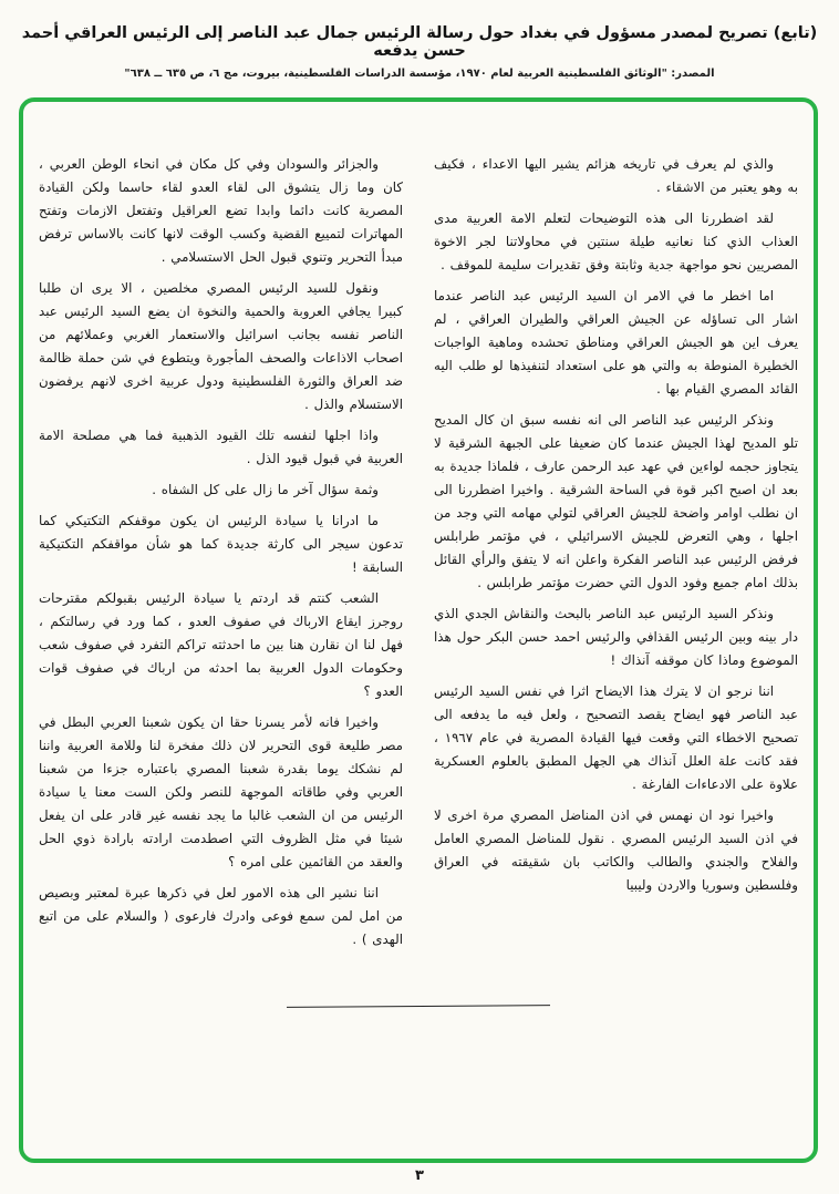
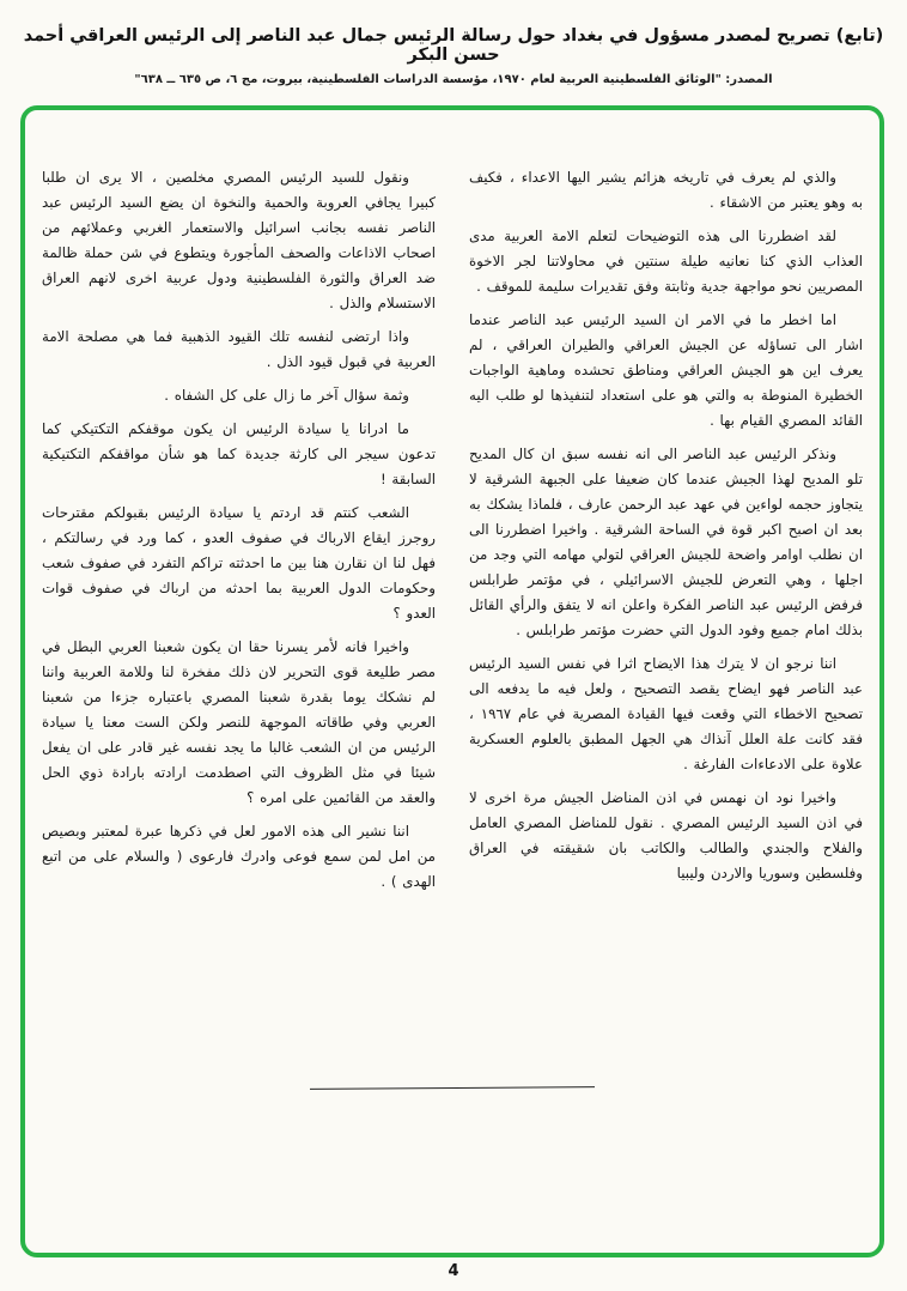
- (تابع) تصريح لمصدر مسؤول في بغداد حول رسالة الرئيس جمال عبد الناصر إلى الرئيس العراقي أحمد حسن يدفعه
+ (تابع) تصريح لمصدر مسؤول في بغداد حول رسالة الرئيس جمال عبد الناصر إلى الرئيس العراقي أحمد حسن البكر
  المصدر: "الوثائق الفلسطينية العربية لعام ١٩٧٠، مؤسسة الدراسات الفلسطينية، بيروت، مج ٦، ص ٦٣٥ ــ ٦٣٨"
  والذي لم يعرف في تاريخه هزائم يشير اليها الاعداء ، فكيف به وهو يعتبر من الاشقاء .
  لقد اضطررنا الى هذه التوضيحات لتعلم الامة العربية مدى العذاب الذي كنا نعانيه طيلة سنتين في محاولاتنا لجر الاخوة المصريين نحو مواجهة جدية وثابتة وفق تقديرات سليمة للموقف .
  اما اخطر ما في الامر ان السيد الرئيس عبد الناصر عندما اشار الى تساؤله عن الجيش العراقي والطيران العراقي ، لم يعرف اين هو الجيش العراقي ومناطق تحشده وماهية الواجبات الخطيرة المنوطة به والتي هو على استعداد لتنفيذها لو طلب اليه القائد المصري القيام بها .
- ونذكر الرئيس عبد الناصر الى انه نفسه سبق ان كال المديح تلو المديح لهذا الجيش عندما كان ضعيفا على الجبهة الشرقية لا يتجاوز حجمه لواءين في عهد عبد الرحمن عارف ، فلماذا جديدة به بعد ان اصبح اكبر قوة في الساحة الشرقية . واخيرا اضطررنا الى ان نطلب اوامر واضحة للجيش العراقي لتولي مهامه التي وجد من اجلها ، وهي التعرض للجيش الاسرائيلي ، في مؤتمر طرابلس فرفض الرئيس عبد الناصر الفكرة واعلن انه لا يتفق والرأي القائل بذلك امام جميع وفود الدول التي حضرت مؤتمر طرابلس .
+ ونذكر الرئيس عبد الناصر الى انه نفسه سبق ان كال المديح تلو المديح لهذا الجيش عندما كان ضعيفا على الجبهة الشرقية لا يتجاوز حجمه لواءين في عهد عبد الرحمن عارف ، فلماذا يشكك به بعد ان اصبح اكبر قوة في الساحة الشرقية . واخيرا اضطررنا الى ان نطلب اوامر واضحة للجيش العراقي لتولي مهامه التي وجد من اجلها ، وهي التعرض للجيش الاسرائيلي ، في مؤتمر طرابلس فرفض الرئيس عبد الناصر الفكرة واعلن انه لا يتفق والرأي القائل بذلك امام جميع وفود الدول التي حضرت مؤتمر طرابلس .
- ونذكر السيد الرئيس عبد الناصر بالبحث والنقاش الجدي الذي دار بينه وبين الرئيس القذافي والرئيس احمد حسن البكر حول هذا الموضوع وماذا كان موقفه آنذاك !
  اننا نرجو ان لا يترك هذا الايضاح اثرا في نفس السيد الرئيس عبد الناصر فهو ايضاح يقصد التصحيح ، ولعل فيه ما يدفعه الى تصحيح الاخطاء التي وقعت فيها القيادة المصرية في عام ١٩٦٧ ، فقد كانت علة العلل آنذاك هي الجهل المطبق بالعلوم العسكرية علاوة على الادعاءات الفارغة .
- واخيرا نود ان نهمس في اذن المناضل المصري مرة اخرى لا في اذن السيد الرئيس المصري . نقول للمناضل المصري العامل والفلاح والجندي والطالب والكاتب بان شقيقته في العراق وفلسطين وسوريا والاردن وليبيا
+ واخيرا نود ان نهمس في اذن المناضل الجيش مرة اخرى لا في اذن السيد الرئيس المصري . نقول للمناضل المصري العامل والفلاح والجندي والطالب والكاتب بان شقيقته في العراق وفلسطين وسوريا والاردن وليبيا
- والجزائر والسودان وفي كل مكان في انحاء الوطن العربي ، كان وما زال يتشوق الى لقاء العدو لقاء حاسما ولكن القيادة المصرية كانت دائما وابدا تضع العراقيل وتفتعل الازمات وتفتح المهاترات لتمييع القضية وكسب الوقت لانها كانت بالاساس ترفض مبدأ التحرير وتنوي قبول الحل الاستسلامي .
- ونقول للسيد الرئيس المصري مخلصين ، الا يرى ان طلبا كبيرا يجافي العروبة والحمية والنخوة ان يضع السيد الرئيس عبد الناصر نفسه بجانب اسرائيل والاستعمار الغربي وعملائهم من اصحاب الاذاعات والصحف المأجورة ويتطوع في شن حملة ظالمة ضد العراق والثورة الفلسطينية ودول عربية اخرى لانهم يرفضون الاستسلام والذل .
+ ونقول للسيد الرئيس المصري مخلصين ، الا يرى ان طلبا كبيرا يجافي العروبة والحمية والنخوة ان يضع السيد الرئيس عبد الناصر نفسه بجانب اسرائيل والاستعمار الغربي وعملائهم من اصحاب الاذاعات والصحف المأجورة ويتطوع في شن حملة ظالمة ضد العراق والثورة الفلسطينية ودول عربية اخرى لانهم العراق الاستسلام والذل .
- واذا اجلها لنفسه تلك القيود الذهبية فما هي مصلحة الامة العربية في قبول قيود الذل .
+ واذا ارتضى لنفسه تلك القيود الذهبية فما هي مصلحة الامة العربية في قبول قيود الذل .
  وثمة سؤال آخر ما زال على كل الشفاه .
  ما ادرانا يا سيادة الرئيس ان يكون موقفكم التكتيكي كما تدعون سيجر الى كارثة جديدة كما هو شأن مواقفكم التكتيكية السابقة !
  الشعب كنتم قد اردتم يا سيادة الرئيس بقبولكم مقترحات روجرز ايقاع الارباك في صفوف العدو ، كما ورد في رسالتكم ، فهل لنا ان نقارن هنا بين ما احدثته تراكم التفرد في صفوف شعب وحكومات الدول العربية بما احدثه من ارباك في صفوف قوات العدو ؟
  واخيرا فانه لأمر يسرنا حقا ان يكون شعبنا العربي البطل في مصر طليعة قوى التحرير لان ذلك مفخرة لنا وللامة العربية واننا لم نشكك يوما بقدرة شعبنا المصري باعتباره جزءا من شعبنا العربي وفي طاقاته الموجهة للنصر ولكن الست معنا يا سيادة الرئيس من ان الشعب غالبا ما يجد نفسه غير قادر على ان يفعل شيئا في مثل الظروف التي اصطدمت ارادته بارادة ذوي الحل والعقد من القائمين على امره ؟
  اننا نشير الى هذه الامور لعل في ذكرها عبرة لمعتبر وبصيص من امل لمن سمع فوعى وادرك فارعوى ( والسلام على من اتبع الهدى ) .
- ٣
+ 4
